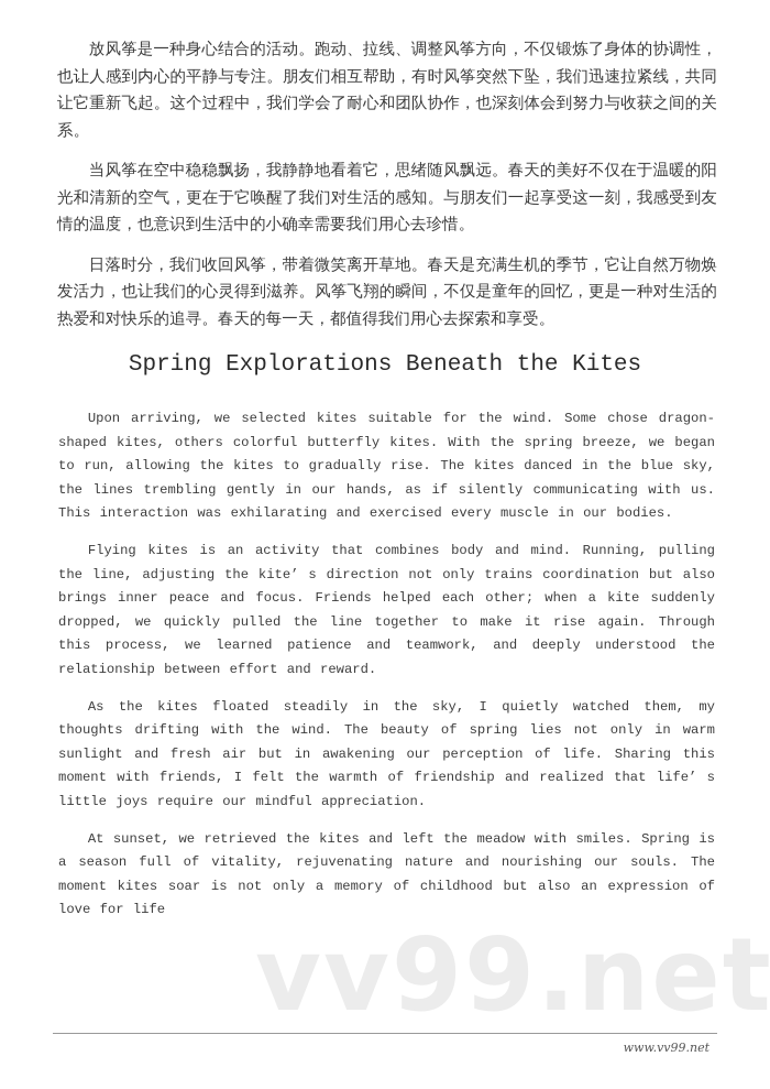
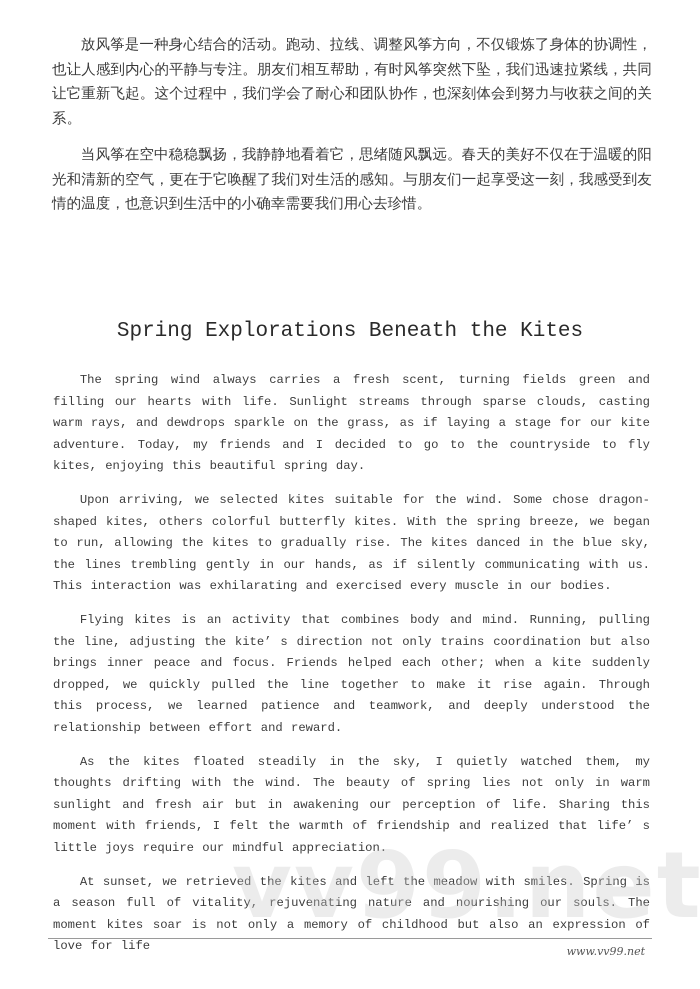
  放风筝是一种身心结合的活动。跑动、拉线、调整风筝方向，不仅锻炼了身体的协调性，也让人感到内心的平静与专注。朋友们相互帮助，有时风筝突然下坠，我们迅速拉紧线，共同让它重新飞起。这个过程中，我们学会了耐心和团队协作，也深刻体会到努力与收获之间的关系。
  当风筝在空中稳稳飘扬，我静静地看着它，思绪随风飘远。春天的美好不仅在于温暖的阳光和清新的空气，更在于它唤醒了我们对生活的感知。与朋友们一起享受这一刻，我感受到友情的温度，也意识到生活中的小确幸需要我们用心去珍惜。
- 日落时分，我们收回风筝，带着微笑离开草地。春天是充满生机的季节，它让自然万物焕发活力，也让我们的心灵得到滋养。风筝飞翔的瞬间，不仅是童年的回忆，更是一种对生活的热爱和对快乐的追寻。春天的每一天，都值得我们用心去探索和享受。
  Spring Explorations Beneath the Kites
+ The spring wind always carries a fresh scent, turning fields green and filling our hearts with life. Sunlight streams through sparse clouds, casting warm rays, and dewdrops sparkle on the grass, as if laying a stage for our kite adventure. Today, my friends and I decided to go to the countryside to fly kites, enjoying this beautiful spring day.
  Upon arriving, we selected kites suitable for the wind. Some chose dragon-shaped kites, others colorful butterfly kites. With the spring breeze, we began to run, allowing the kites to gradually rise. The kites danced in the blue sky, the lines trembling gently in our hands, as if silently communicating with us. This interaction was exhilarating and exercised every muscle in our bodies.
  Flying kites is an activity that combines body and mind. Running, pulling the line, adjusting the kite’ s direction not only trains coordination but also brings inner peace and focus. Friends helped each other; when a kite suddenly dropped, we quickly pulled the line together to make it rise again. Through this process, we learned patience and teamwork, and deeply understood the relationship between effort and reward.
  As the kites floated steadily in the sky, I quietly watched them, my thoughts drifting with the wind. The beauty of spring lies not only in warm sunlight and fresh air but in awakening our perception of life. Sharing this moment with friends, I felt the warmth of friendship and realized that life’ s little joys require our mindful appreciation.
  At sunset, we retrieved the kites and left the meadow with smiles. Spring is a season full of vitality, rejuvenating nature and nourishing our souls. The moment kites soar is not only a memory of childhood but also an expression of love for life
  vv99.net
  www.vv99.net
